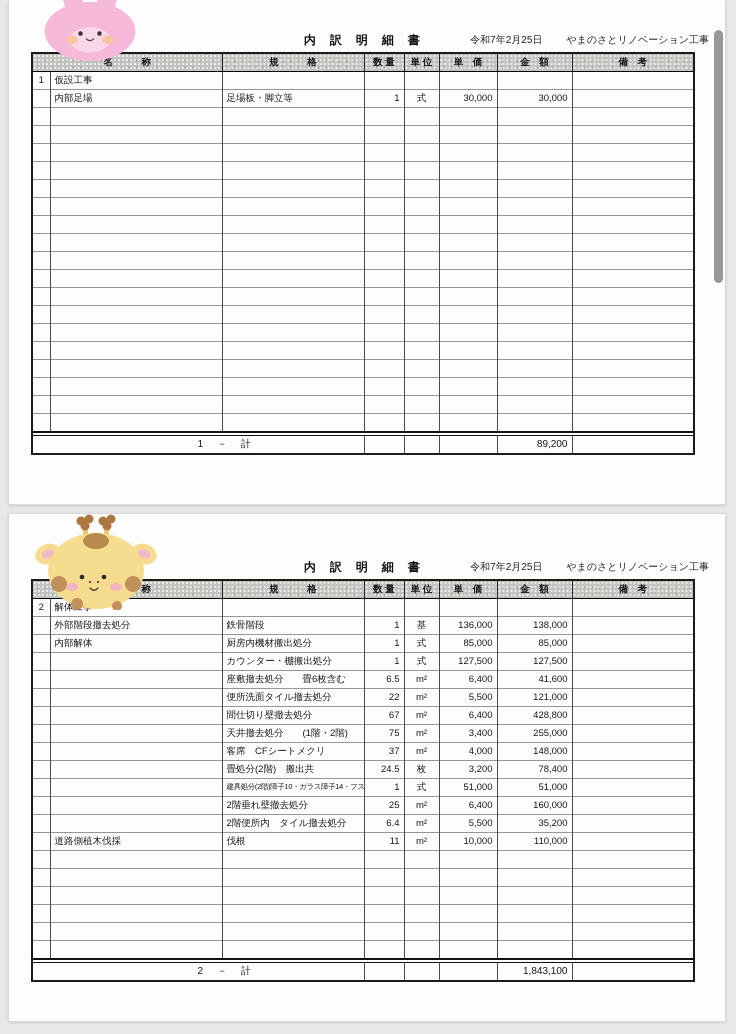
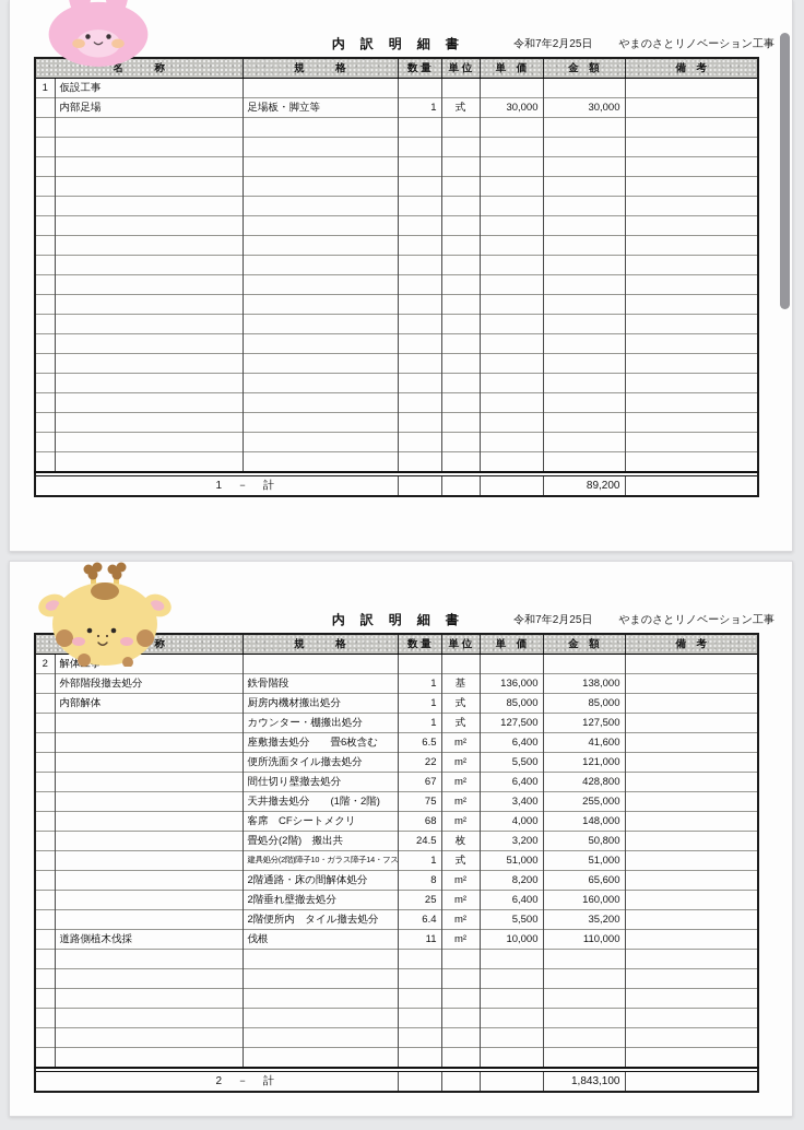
  内 訳 明 細 書
  令和7年2月25日
  やまのさとリノベーション工事
  名 称	規 格	数 量	単 位	単 価	金 額	備 考
  1	仮設工事
  	内部足場	足場板・脚立等	1	式	30,000	30,000
  1 － 計				89,200
  内 訳 明 細 書
  令和7年2月25日
  やまのさとリノベーション工事
  称	規 格	数 量	単 位	単 価	金 額	備 考
  	外部階段撤去処分	鉄骨階段	1	基	136,000	138,000
  	内部解体	厨房内機材搬出処分	1	式	85,000	85,000
  		カウンター・棚搬出処分	1	式	127,500	127,500
  		座敷撤去処分 畳6枚含む	6.5	m²	6,400	41,600
  		便所洗面タイル撤去処分	22	m²	5,500	121,000
  		間仕切り壁撤去処分	67	m²	6,400	428,800
  		天井撤去処分 (1階・2階)	75	m²	3,400	255,000
- 		客席 CFシートメクリ	37	m²	4,000	148,000
+ 		客席 CFシートメクリ	68	m²	4,000	148,000
- 		畳処分(2階) 搬出共	24.5	枚	3,200	78,400
+ 		畳処分(2階) 搬出共	24.5	枚	3,200	50,800
  		建具処分(2階)障子10・ガラス障子14・フス	1	式	51,000	51,000
+ 		2階通路・床の間解体処分	8	m²	8,200	65,600
  		2階垂れ壁撤去処分	25	m²	6,400	160,000
  		2階便所内 タイル撤去処分	6.4	m²	5,500	35,200
  	道路側植木伐採	伐根	11	m²	10,000	110,000
  2 － 計				1,843,100
